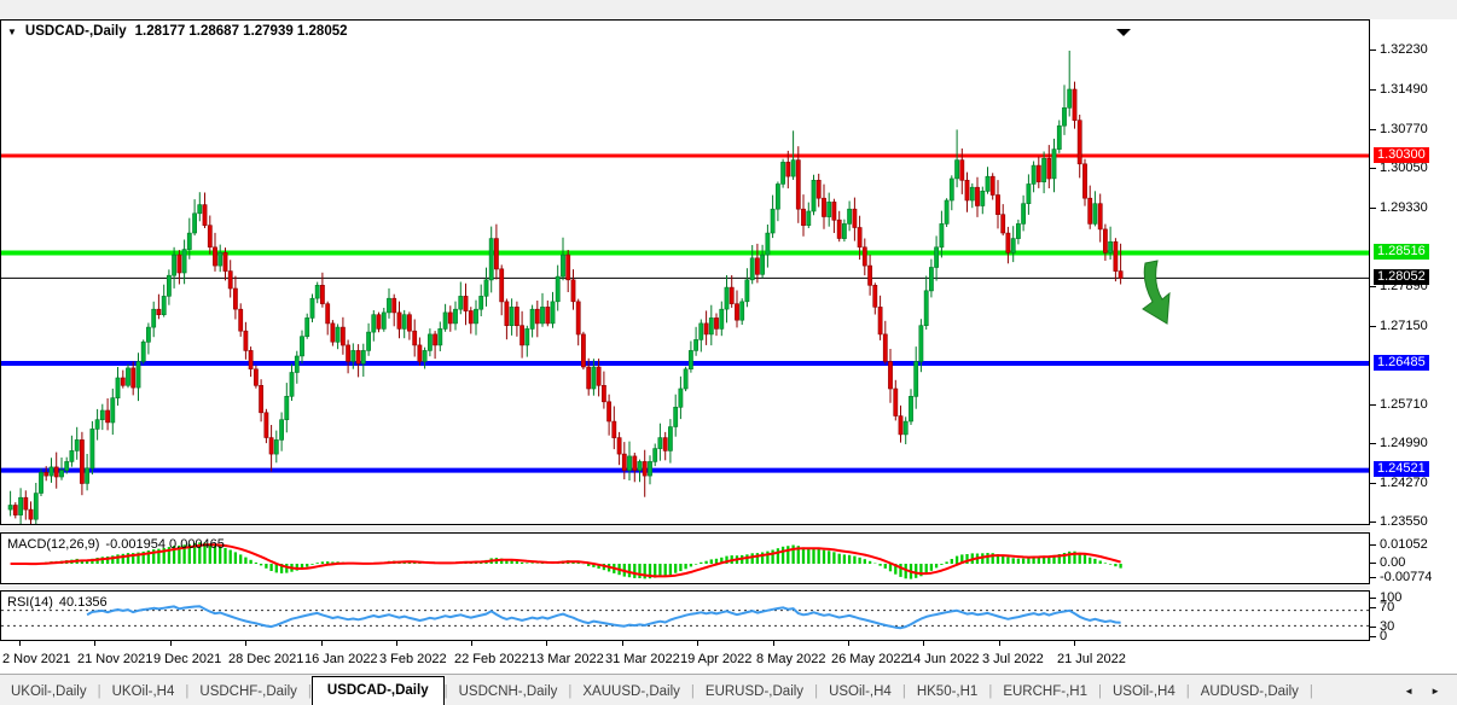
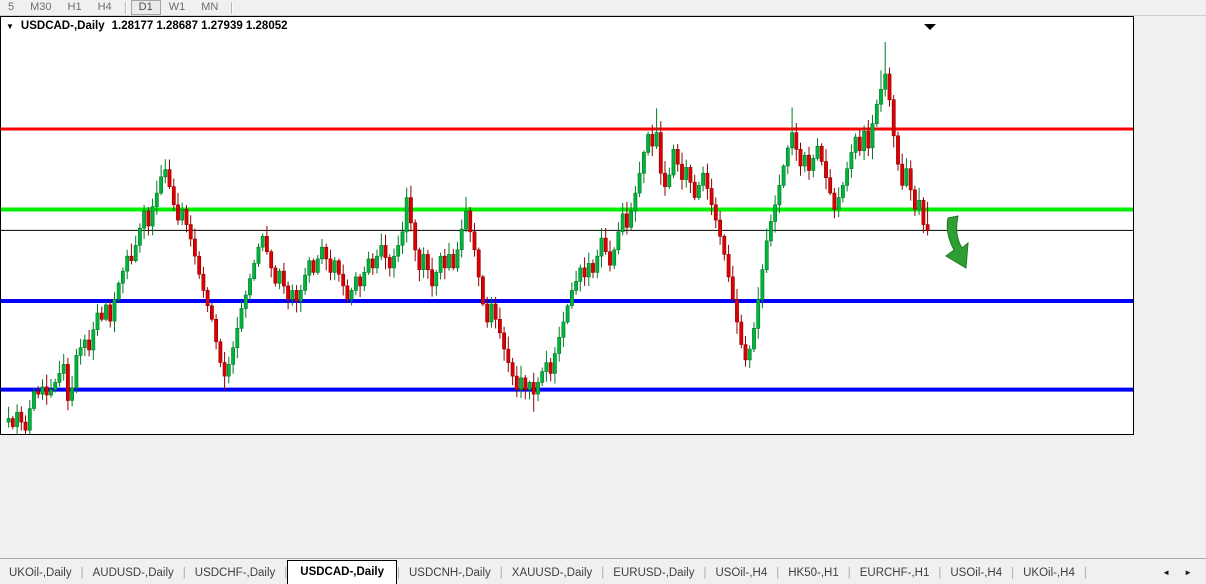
+ 5
+ M30
+ H1
+ H4
+ D1
+ W1
+ MN
  ▼
  USDCAD-,Daily
  1.28177 1.28687 1.27939 1.28052
- MACD(12,26,9)
- -0.001954 0.000465
- RSI(14)
- 40.1356
- 1.32230
- 1.31490
- 1.30770
- 1.30050
- 1.29330
- 1.27890
- 1.27150
- 1.25710
- 1.24990
- 1.24270
- 1.23550
- 1.30300
- 1.28516
- 1.28052
- 1.26485
- 1.24521
- 0.01052
- 0.00
- -0.00774
- 100
- 70
- 30
- 0
- 2 Nov 2021
- 21 Nov 2021
- 9 Dec 2021
- 28 Dec 2021
- 16 Jan 2022
- 3 Feb 2022
- 22 Feb 2022
- 13 Mar 2022
- 31 Mar 2022
- 19 Apr 2022
- 8 May 2022
- 26 May 2022
- 14 Jun 2022
- 3 Jul 2022
- 21 Jul 2022
  UKOil-,Daily
  |
- UKOil-,H4
+ AUDUSD-,Daily
  |
  USDCHF-,Daily
  |
  USDCAD-,Daily
  |
  USDCNH-,Daily
  |
  XAUUSD-,Daily
  |
  EURUSD-,Daily
  |
  USOil-,H4
  |
  HK50-,H1
  |
  EURCHF-,H1
  |
  USOil-,H4
  |
- AUDUSD-,Daily
+ UKOil-,H4
  |
  ◄
  ►
